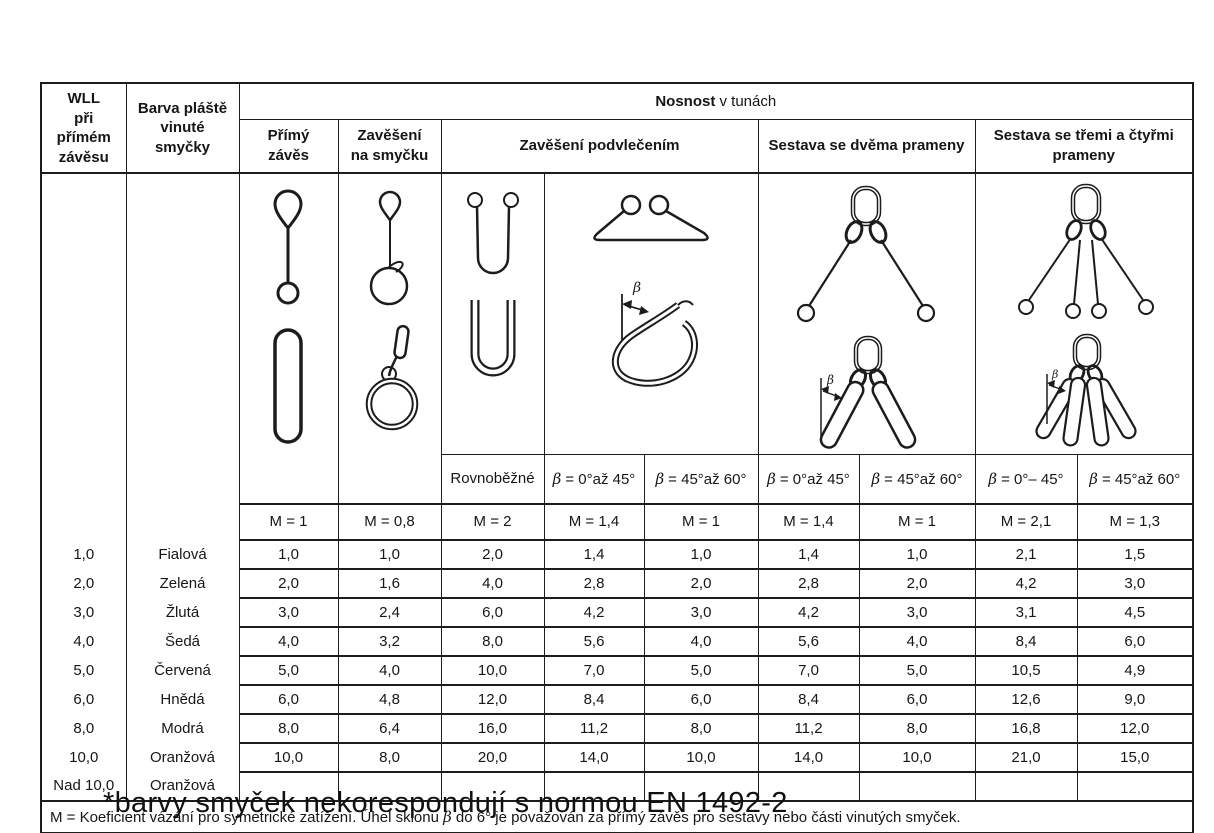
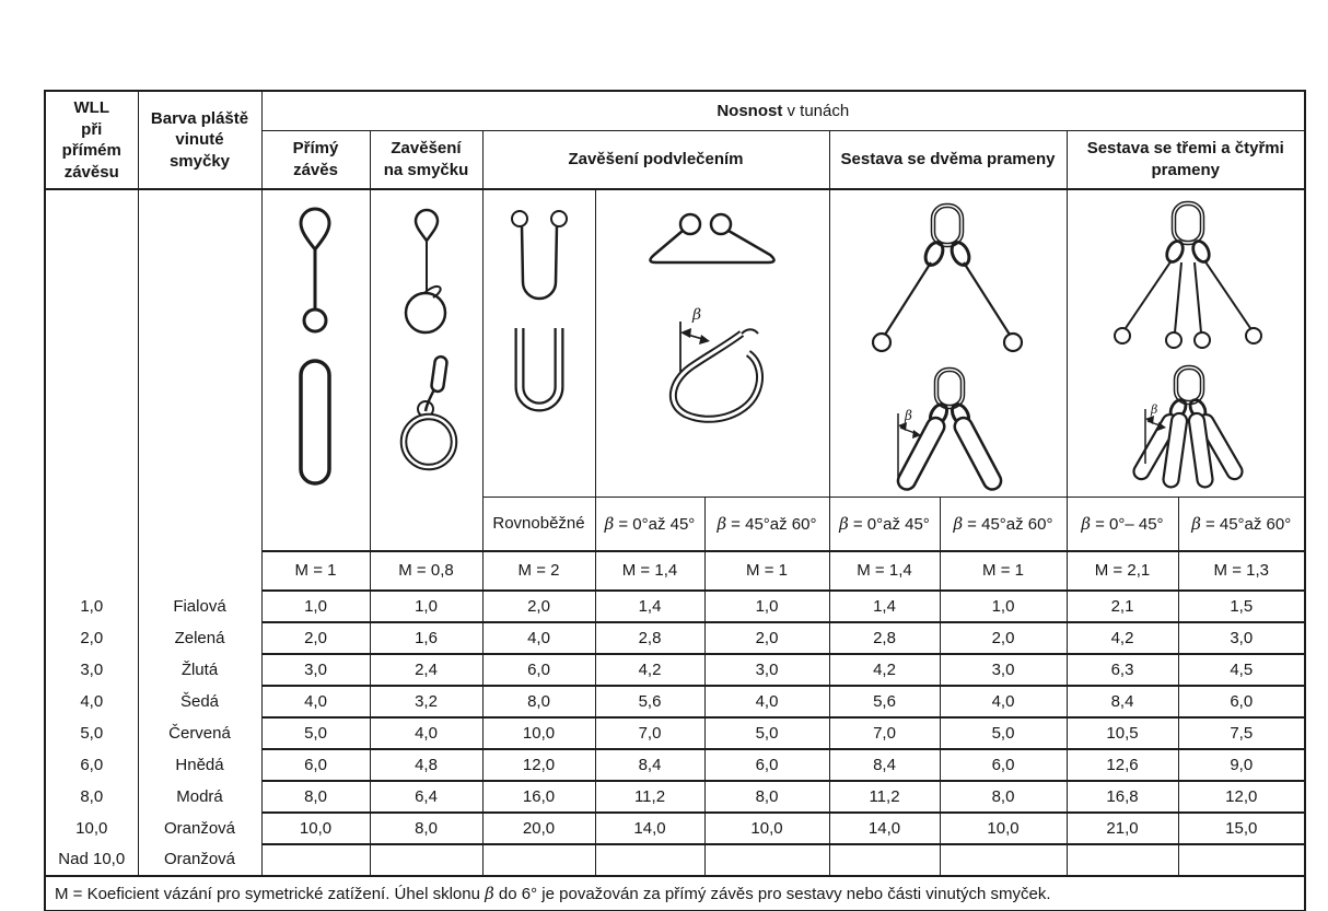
  WLL při přímém závěsu	Barva pláště vinuté smyčky	Nosnost v tunách
  Přímý závěs	Zavěšení na smyčku	Zavěšení podvlečením	Sestava se dvěma prameny	Sestava se třemi a čtyřmi prameny
  					β	β	β
  Rovnoběžné	β = 0°až 45°	β = 45°až 60°	β = 0°až 45°	β = 45°až 60°	β = 0°– 45°	β = 45°až 60°
  M = 1	M = 0,8	M = 2	M = 1,4	M = 1	M = 1,4	M = 1	M = 2,1	M = 1,3
  1,0	Fialová	1,0	1,0	2,0	1,4	1,0	1,4	1,0	2,1	1,5
  2,0	Zelená	2,0	1,6	4,0	2,8	2,0	2,8	2,0	4,2	3,0
- 3,0	Žlutá	3,0	2,4	6,0	4,2	3,0	4,2	3,0	3,1	4,5
+ 3,0	Žlutá	3,0	2,4	6,0	4,2	3,0	4,2	3,0	6,3	4,5
  4,0	Šedá	4,0	3,2	8,0	5,6	4,0	5,6	4,0	8,4	6,0
- 5,0	Červená	5,0	4,0	10,0	7,0	5,0	7,0	5,0	10,5	4,9
+ 5,0	Červená	5,0	4,0	10,0	7,0	5,0	7,0	5,0	10,5	7,5
  6,0	Hnědá	6,0	4,8	12,0	8,4	6,0	8,4	6,0	12,6	9,0
  8,0	Modrá	8,0	6,4	16,0	11,2	8,0	11,2	8,0	16,8	12,0
  10,0	Oranžová	10,0	8,0	20,0	14,0	10,0	14,0	10,0	21,0	15,0
  Nad 10,0	Oranžová
  M = Koeficient vázání pro symetrické zatížení. Úhel sklonu β do 6° je považován za přímý závěs pro sestavy nebo části vinutých smyček.
- *barvy smyček nekorespondují s normou EN 1492-2
